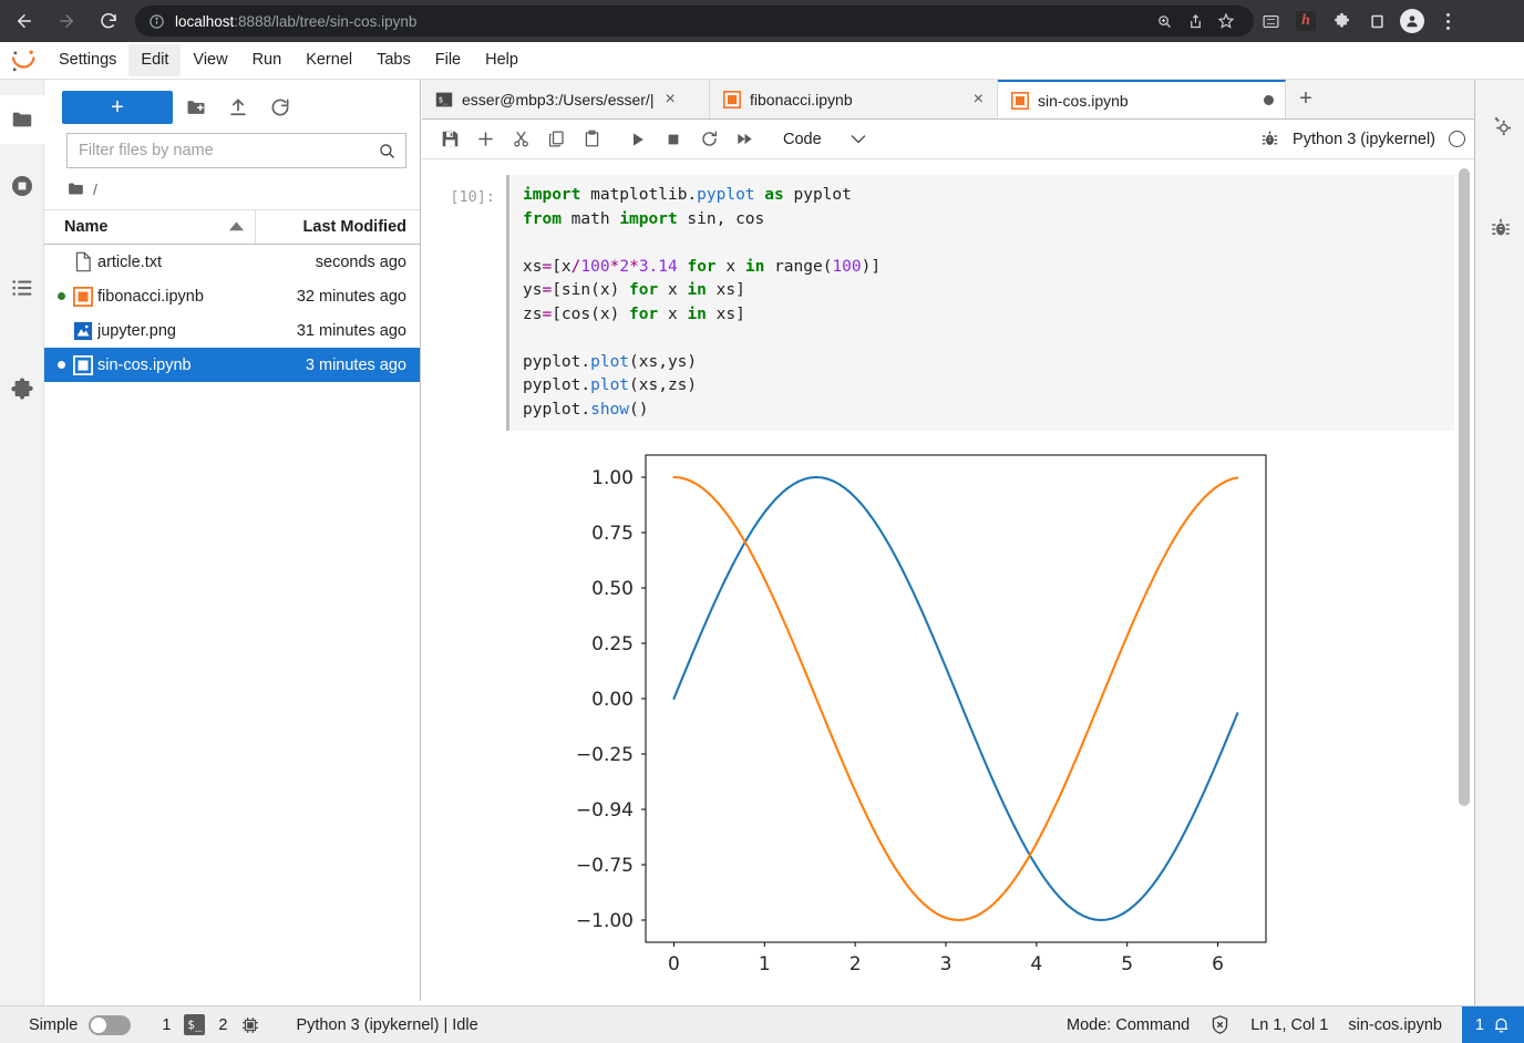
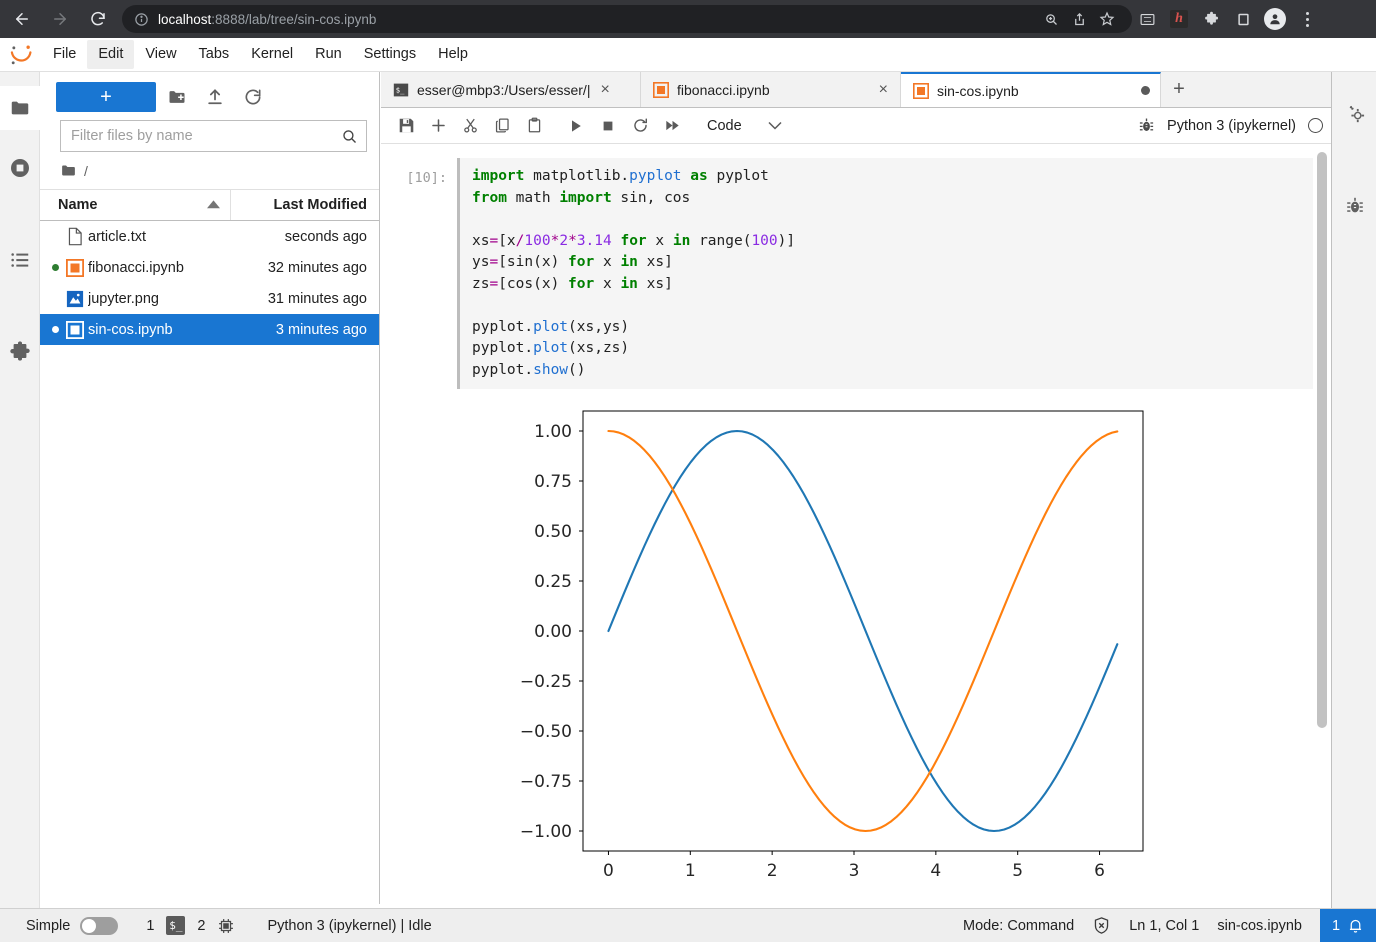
  localhost
  :8888/lab/tree/sin-cos.ipynb
  h
- Settings
+ File
  Edit
  View
- Run
+ Tabs
  Kernel
- Tabs
+ Run
- File
+ Settings
  Help
  +
  Filter files by name
  /
  Name
  Last Modified
  article.txt
  seconds ago
  fibonacci.ipynb
  32 minutes ago
  jupyter.png
  31 minutes ago
  sin-cos.ipynb
  3 minutes ago
  $_
  esser@mbp3:/Users/esser/|
  ×
  fibonacci.ipynb
  ×
  sin-cos.ipynb
  +
  Code
  Python 3 (ipykernel)
  [10]:
  import matplotlib.pyplot as pyplot
  from math import sin, cos
  xs=[x/100*2*3.14 for x in range(100)]
  ys=[sin(x) for x in xs]
  zs=[cos(x) for x in xs]
  pyplot.plot(xs,ys)
  pyplot.plot(xs,zs)
  pyplot.show()
  1.00
  0.75
  0.50
  0.25
  0.00
  −0.25
- −0.94
+ −0.50
  −0.75
  −1.00
  0
  1
  2
  3
  4
  5
  6
  Simple
  1
  $_
  2
  Python 3 (ipykernel) | Idle
  Mode: Command
  Ln 1, Col 1
  sin-cos.ipynb
  1
